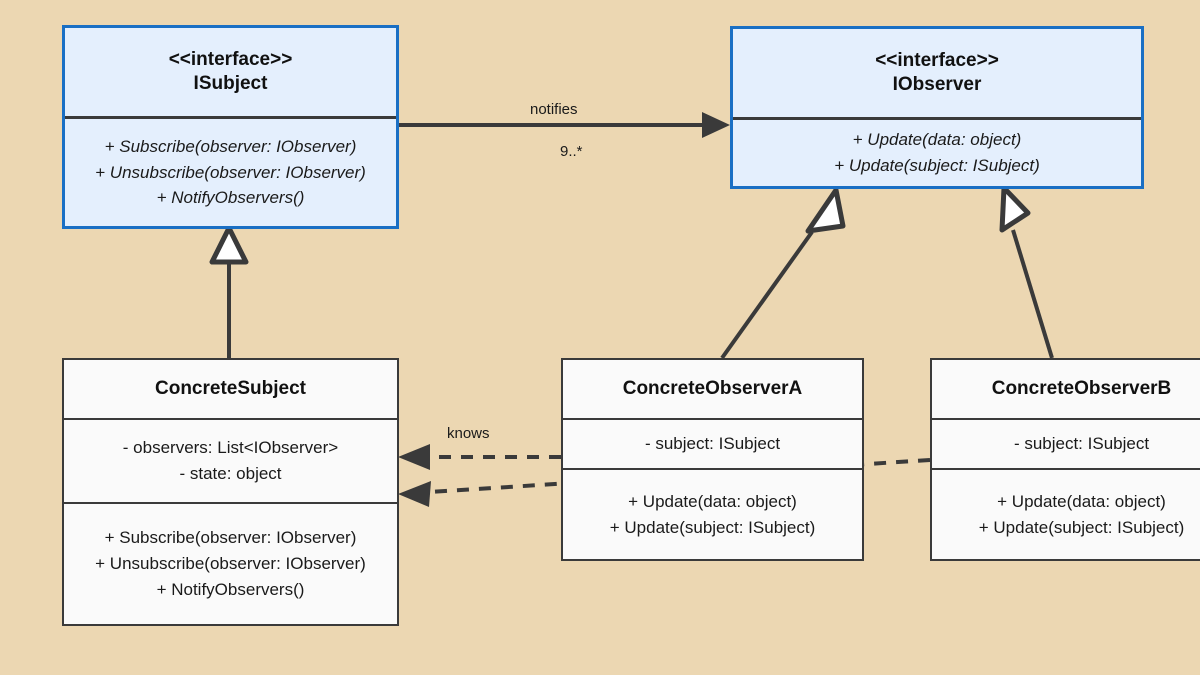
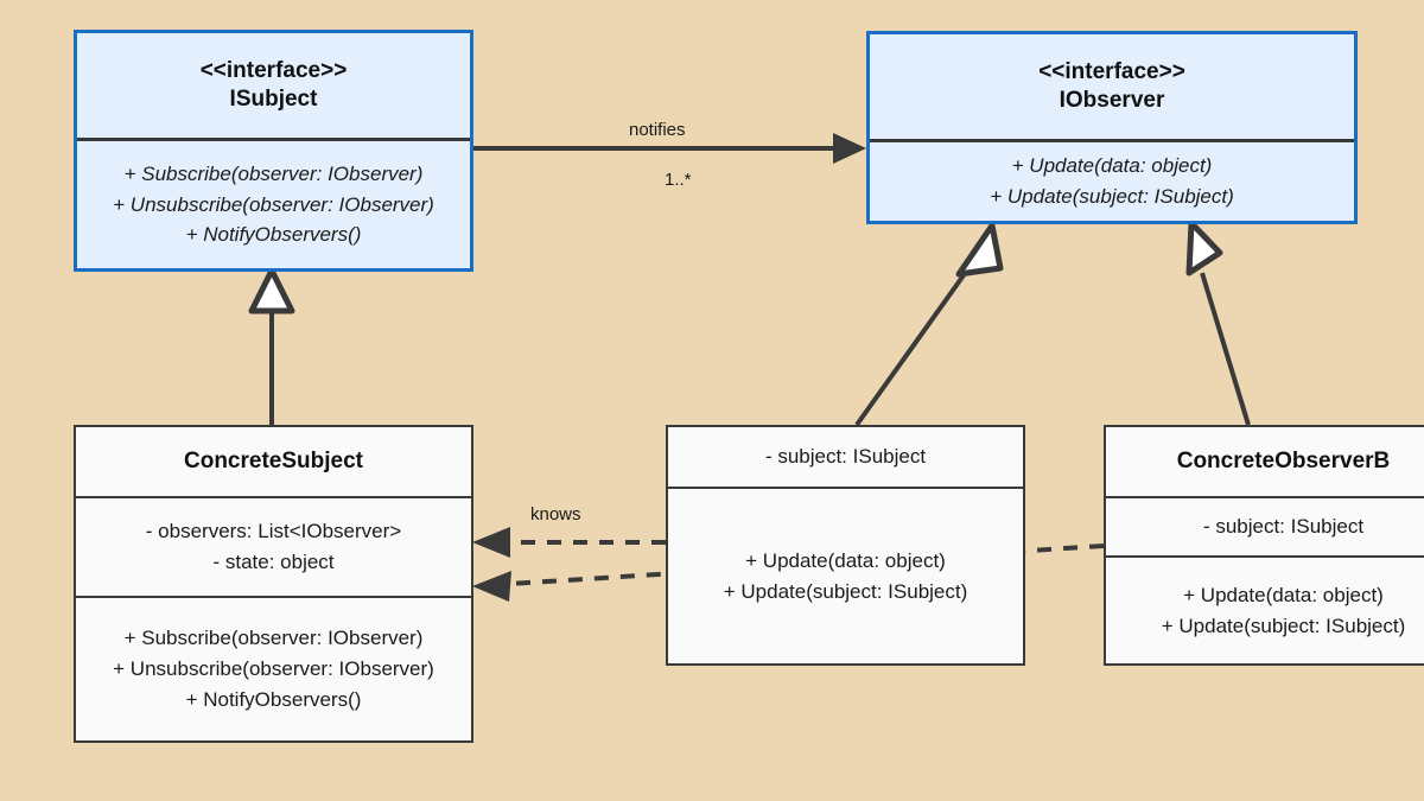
  notifies
- 9..*
+ 1..*
  knows
  <<interface>>
  ISubject
  + Subscribe(observer: IObserver)
  + Unsubscribe(observer: IObserver)
  + NotifyObservers()
  <<interface>>
  IObserver
  + Update(data: object)
  + Update(subject: ISubject)
  ConcreteSubject
  - observers: List<IObserver>
  - state: object
  + Subscribe(observer: IObserver)
  + Unsubscribe(observer: IObserver)
  + NotifyObservers()
- ConcreteObserverA
  - subject: ISubject
  + Update(data: object)
  + Update(subject: ISubject)
  ConcreteObserverB
  - subject: ISubject
  + Update(data: object)
  + Update(subject: ISubject)
